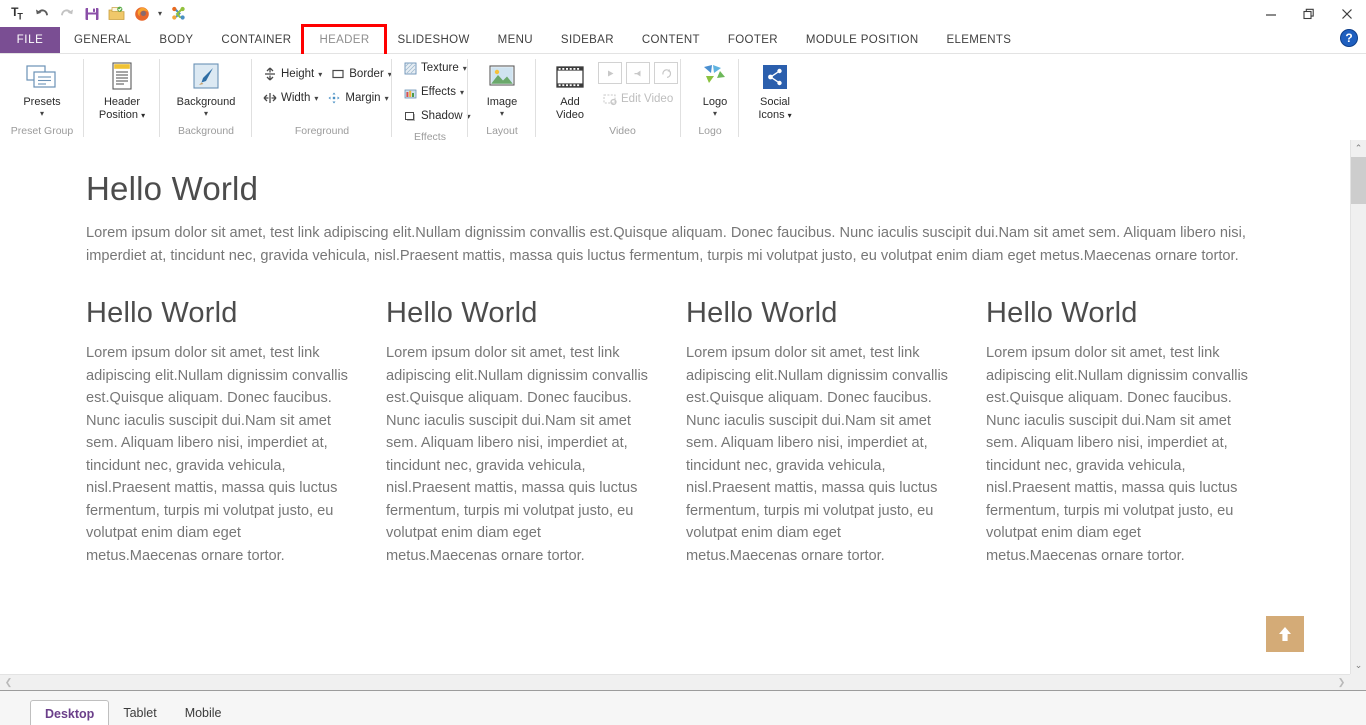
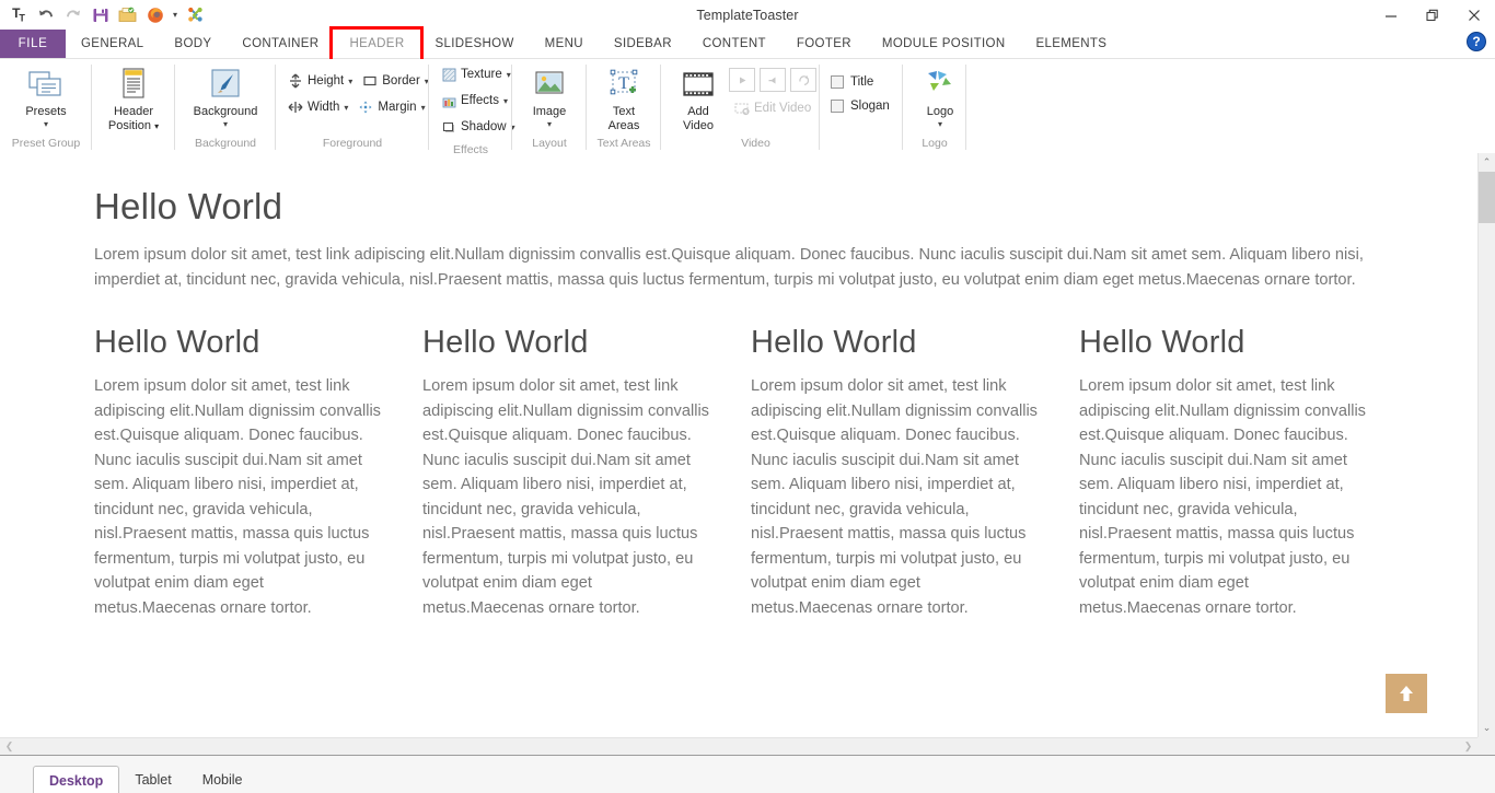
  TT
  ▾
+ TemplateToaster
  FILE
  GENERAL
  BODY
  CONTAINER
  HEADER
  SLIDESHOW
  MENU
  SIDEBAR
  CONTENT
  FOOTER
  MODULE POSITION
  ELEMENTS
  ?
  Presets
  ▾
  Preset Group
  Header
  Position ▾
  Background
  ▾
  Background
  Height
  ▾
  Border
  ▾
  Width
  ▾
  Margin
  ▾
  Foreground
  Texture
  ▾
  Effects
  ▾
  Shadow
  Effects
  Image
  ▾
  Layout
+ T
+ Text
+ Areas
+ Text Areas
  Add
  Video
  Edit Video
  Video
+ Title
+ Slogan
  Logo
  ▾
  Logo
- Social
- Icons ▾
  Hello World
  Lorem ipsum dolor sit amet, test link adipiscing elit.Nullam dignissim convallis est.Quisque aliquam. Donec faucibus. Nunc iaculis suscipit dui.Nam sit amet sem. Aliquam libero nisi, imperdiet at, tincidunt nec, gravida vehicula, nisl.Praesent mattis, massa quis luctus fermentum, turpis mi volutpat justo, eu volutpat enim diam eget metus.Maecenas ornare tortor.
  Hello World
  Lorem ipsum dolor sit amet, test link adipiscing elit.Nullam dignissim convallis est.Quisque aliquam. Donec faucibus. Nunc iaculis suscipit dui.Nam sit amet sem. Aliquam libero nisi, imperdiet at, tincidunt nec, gravida vehicula, nisl.Praesent mattis, massa quis luctus fermentum, turpis mi volutpat justo, eu volutpat enim diam eget metus.Maecenas ornare tortor.
  Hello World
  Lorem ipsum dolor sit amet, test link adipiscing elit.Nullam dignissim convallis est.Quisque aliquam. Donec faucibus. Nunc iaculis suscipit dui.Nam sit amet sem. Aliquam libero nisi, imperdiet at, tincidunt nec, gravida vehicula, nisl.Praesent mattis, massa quis luctus fermentum, turpis mi volutpat justo, eu volutpat enim diam eget metus.Maecenas ornare tortor.
  Hello World
  Lorem ipsum dolor sit amet, test link adipiscing elit.Nullam dignissim convallis est.Quisque aliquam. Donec faucibus. Nunc iaculis suscipit dui.Nam sit amet sem. Aliquam libero nisi, imperdiet at, tincidunt nec, gravida vehicula, nisl.Praesent mattis, massa quis luctus fermentum, turpis mi volutpat justo, eu volutpat enim diam eget metus.Maecenas ornare tortor.
  Hello World
  Lorem ipsum dolor sit amet, test link adipiscing elit.Nullam dignissim convallis est.Quisque aliquam. Donec faucibus. Nunc iaculis suscipit dui.Nam sit amet sem. Aliquam libero nisi, imperdiet at, tincidunt nec, gravida vehicula, nisl.Praesent mattis, massa quis luctus fermentum, turpis mi volutpat justo, eu volutpat enim diam eget metus.Maecenas ornare tortor.
  ⌃
  ⌄
  ❮
  ❯
  Desktop
  Tablet
  Mobile
